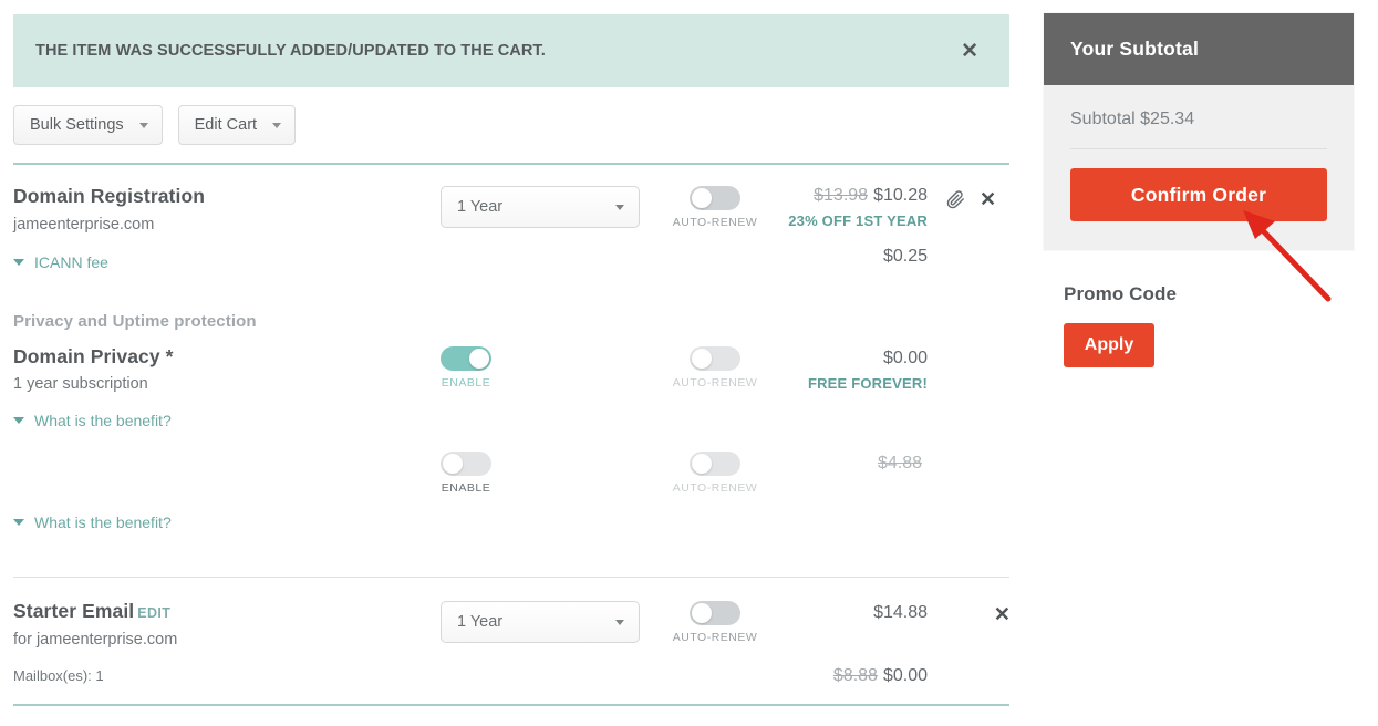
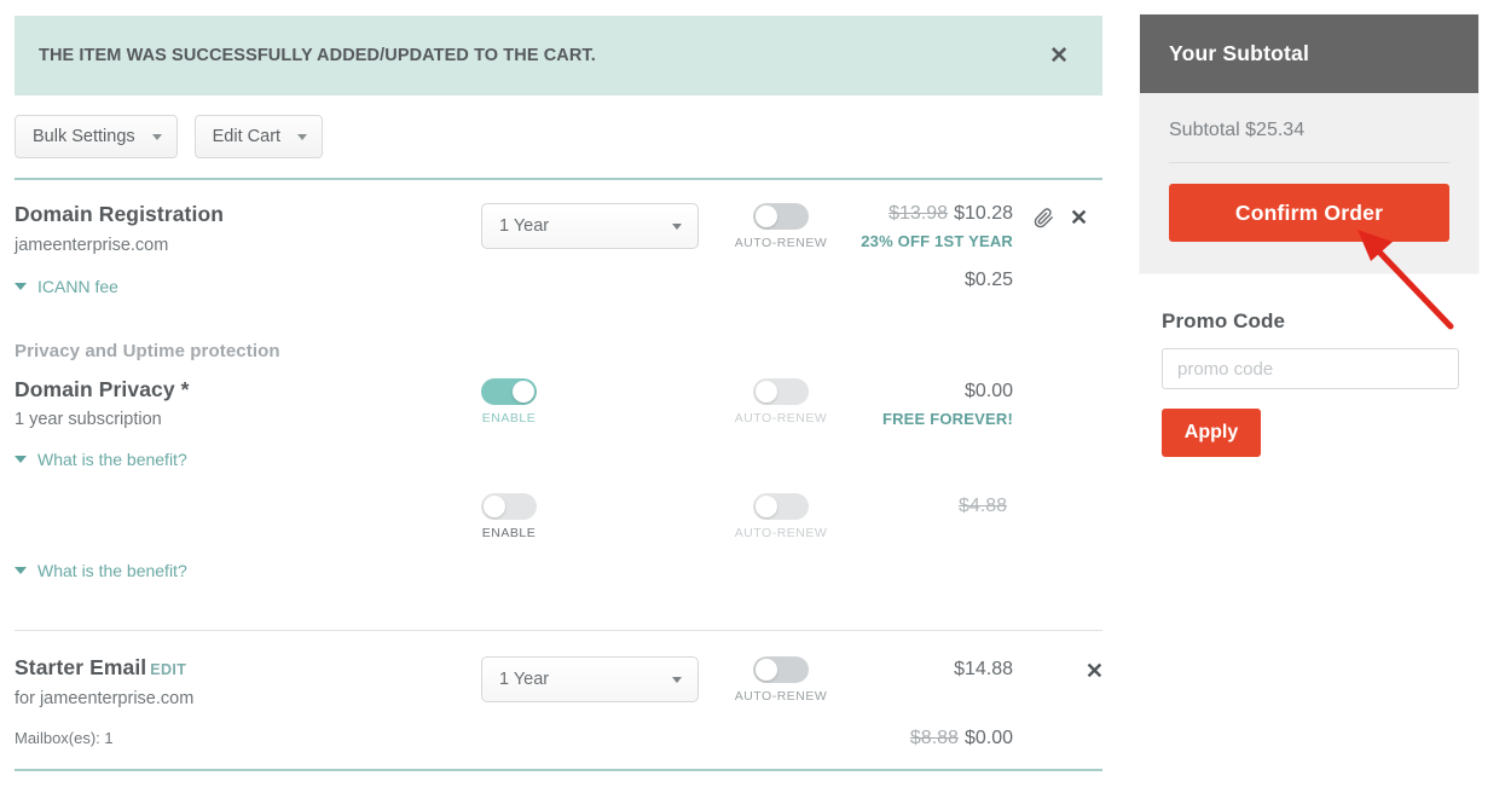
  THE ITEM WAS SUCCESSFULLY ADDED/UPDATED TO THE CART.
  ✕
  Bulk Settings
  Edit Cart
  Domain Registration
  jameenterprise.com
  ICANN fee
  1 Year
  AUTO-RENEW
  $13.98 $10.28
  23% OFF 1ST YEAR
  $0.25
  ✕
  Privacy and Uptime protection
  Domain Privacy *
  1 year subscription
  What is the benefit?
  ENABLE
  AUTO-RENEW
  $0.00
  FREE FOREVER!
  What is the benefit?
  ENABLE
  AUTO-RENEW
  $4.88
  Starter Email EDIT
  for jameenterprise.com
  Mailbox(es): 1
  1 Year
  AUTO-RENEW
  $14.88
  $8.88 $0.00
  ✕
  Your Subtotal
  Subtotal $25.34
  Confirm Order
  Promo Code
+ promo code
  Apply
